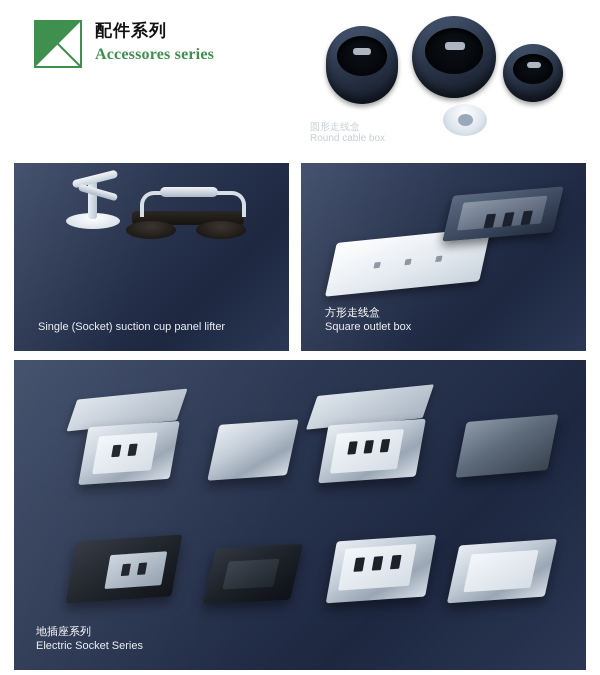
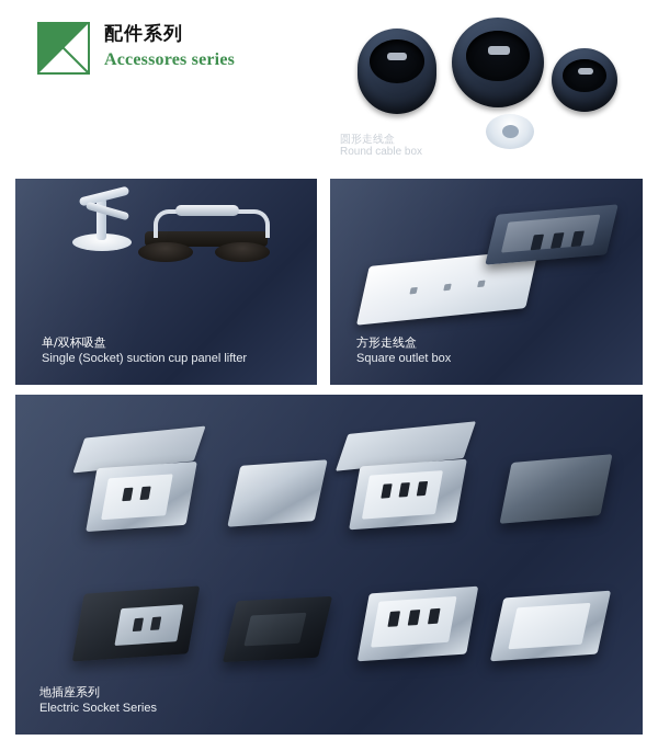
  配件系列
  Accessores series
  圆形走线盒
  Round cable box
+ 单/双杯吸盘
  Single (Socket) suction cup panel lifter
  方形走线盒
  Square outlet box
  地插座系列
  Electric Socket Series
